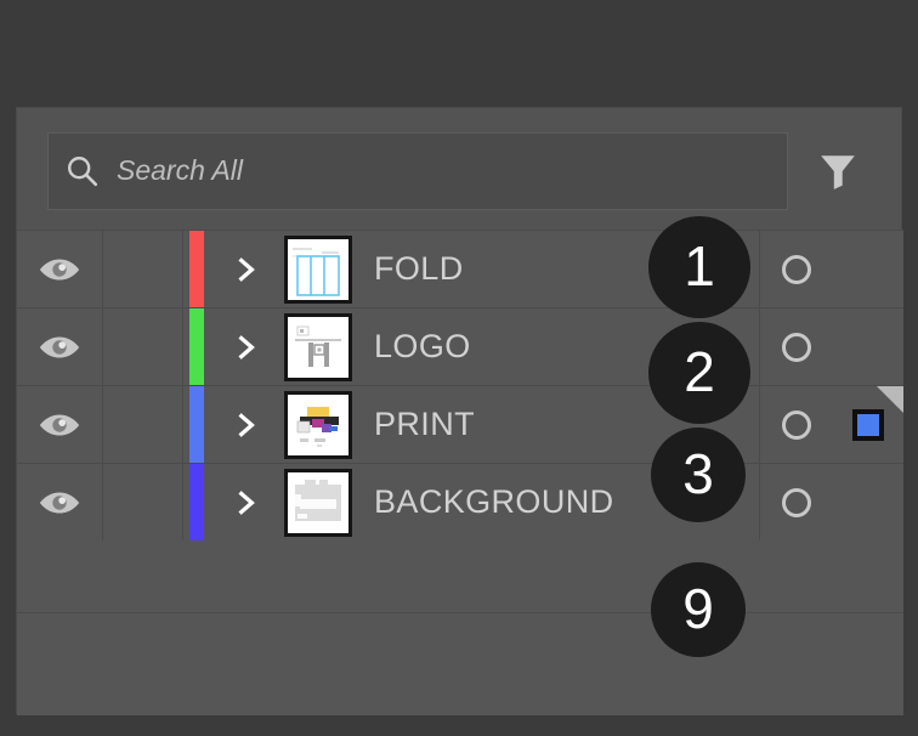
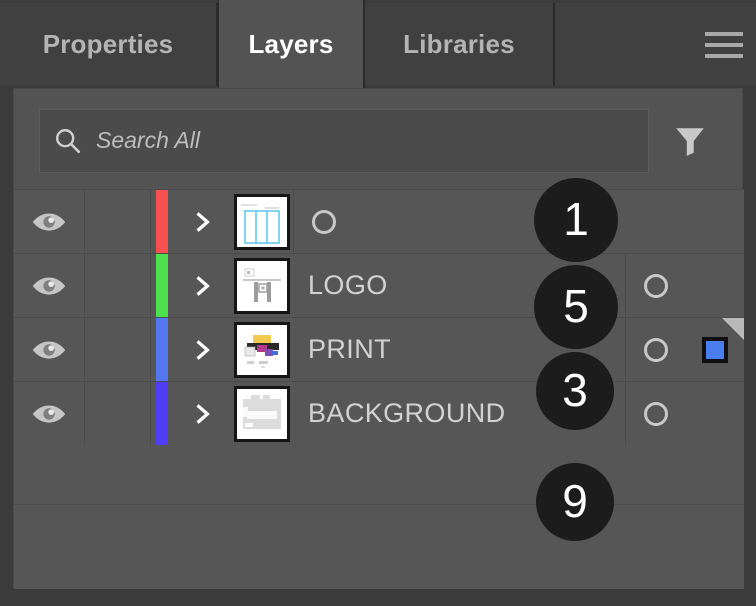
+ Properties
+ Layers
+ Libraries
  Search All
- FOLD
  LOGO
  PRINT
  BACKGROUND
  1
- 2
+ 5
  3
  9
